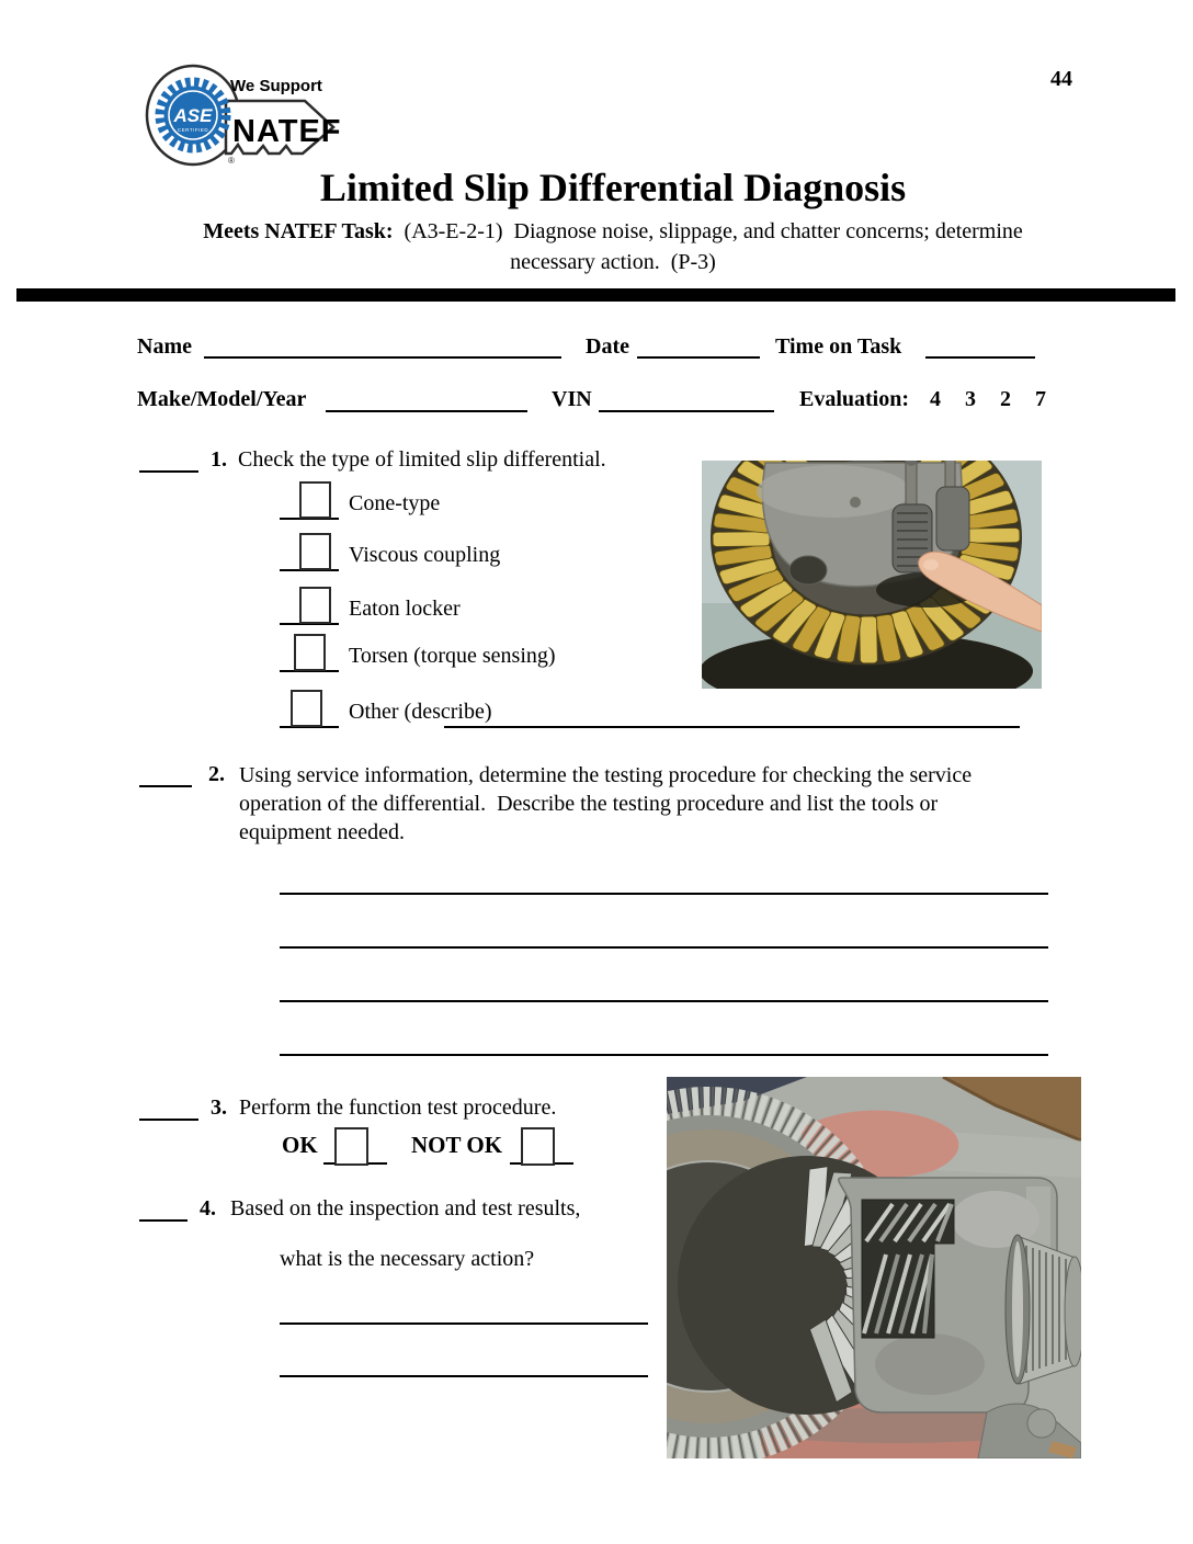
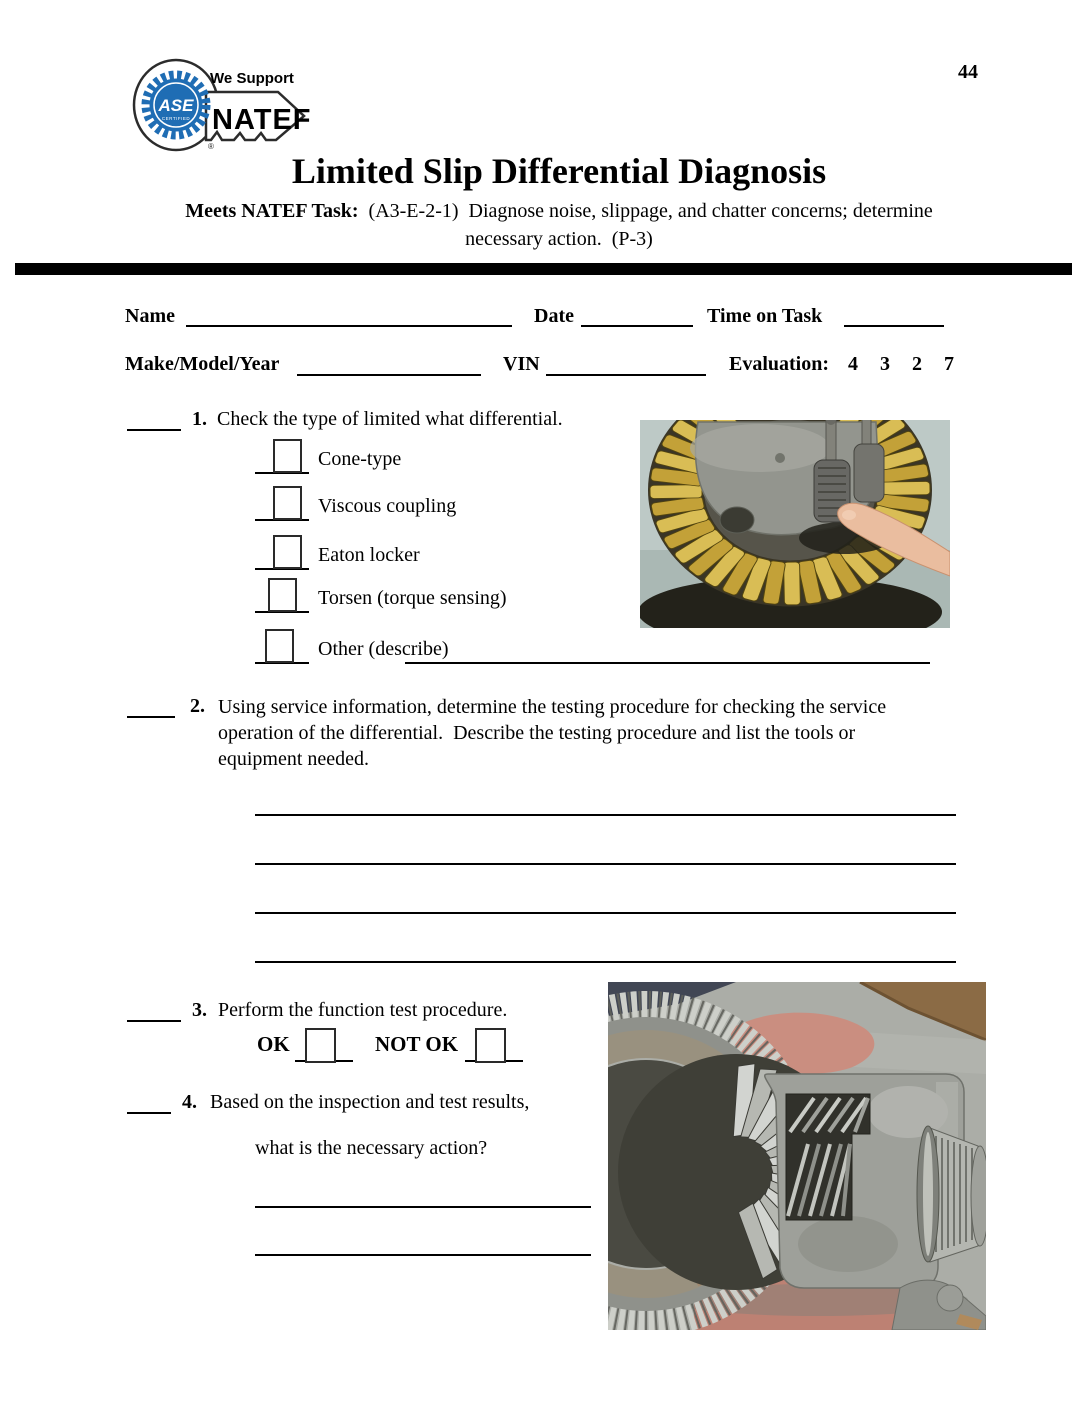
  44
  We Support
  NATEF
  ASE
  ®
  Limited Slip Differential Diagnosis
  Meets NATEF Task: (A3-E-2-1) Diagnose noise, slippage, and chatter concerns; determine
  necessary action. (P-3)
  Name
  Date
  Time on Task
  Make/Model/Year
  VIN
  Evaluation:
  4
  3
  2
  7
  1.
- Check the type of limited slip differential.
+ Check the type of limited what differential.
  Cone-type
  Viscous coupling
  Eaton locker
  Torsen (torque sensing)
  Other (describe)
  2.
  Using service information, determine the testing procedure for checking the service
  operation of the differential. Describe the testing procedure and list the tools or
  equipment needed.
  3.
  Perform the function test procedure.
  OK
  NOT OK
  4.
  Based on the inspection and test results,
  what is the necessary action?
